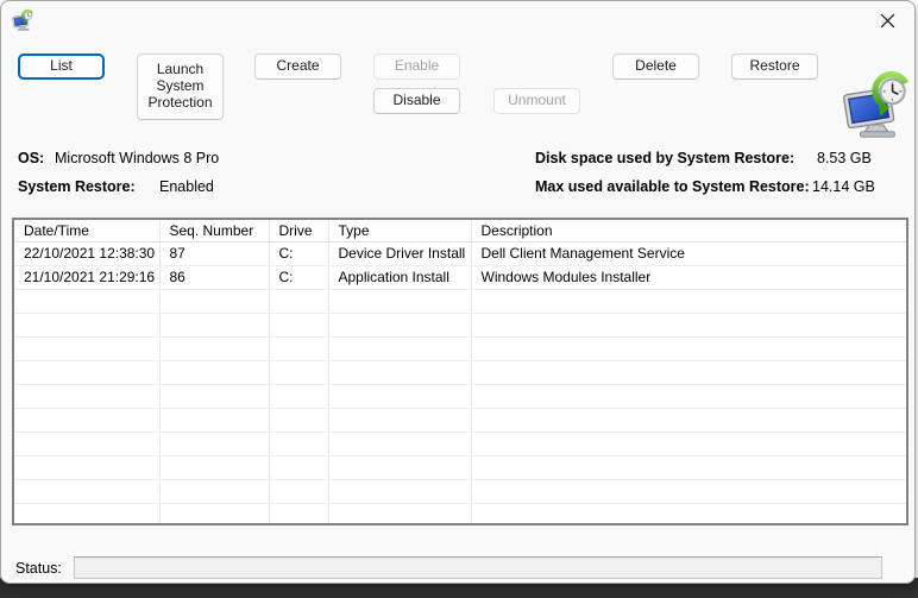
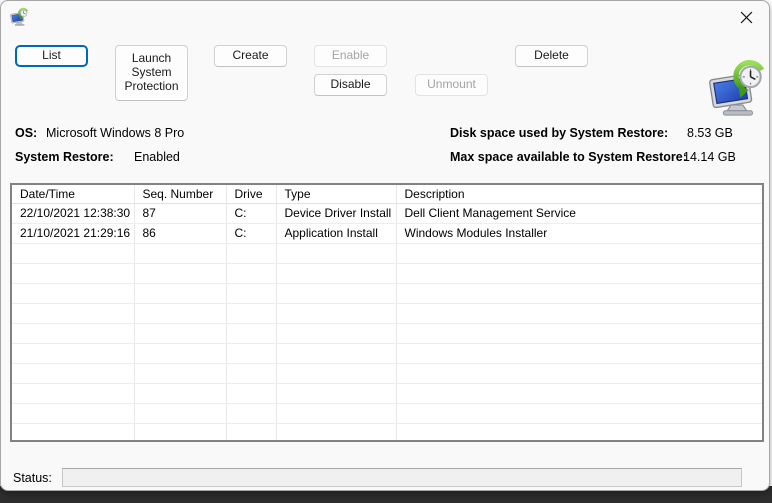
  List
  Launch System Protection
  Create
  Enable
  Disable
  Unmount
  Delete
- Restore
  OS:
  Microsoft Windows 8 Pro
  System Restore:
  Enabled
  Disk space used by System Restore:
  8.53 GB
- Max used available to System Restore:
+ Max space available to System Restore:
  14.14 GB
  Date/Time	Seq. Number	Drive	Type	Description
  22/10/2021 12:38:30	87	C:	Device Driver Install	Dell Client Management Service
  21/10/2021 21:29:16	86	C:	Application Install	Windows Modules Installer
  Status:
